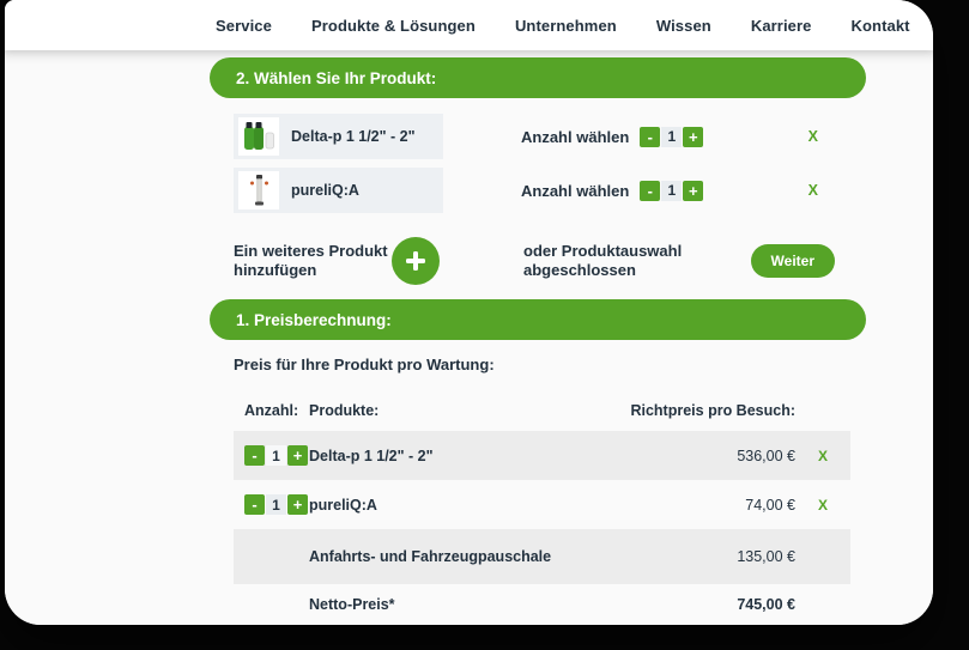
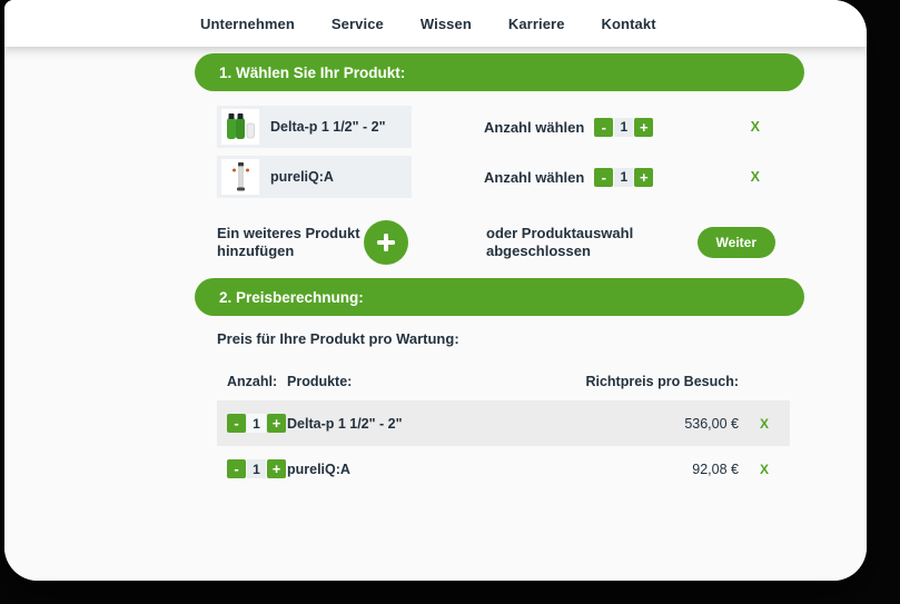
- Service
+ Unternehmen
- Produkte & Lösungen
- Unternehmen
+ Service
  Wissen
  Karriere
  Kontakt
- 2. Wählen Sie Ihr Produkt:
+ 1. Wählen Sie Ihr Produkt:
  Delta-p 1 1/2" - 2"
  Anzahl wählen
  -
  1
  +
  X
  pureliQ:A
  Anzahl wählen
  -
  1
  +
  X
  Ein weiteres Produkt hinzufügen
  oder Produktauswahl abgeschlossen
  Weiter
- 1. Preisberechnung:
+ 2. Preisberechnung:
  Preis für Ihre Produkt pro Wartung:
  Anzahl:
  Produkte:
  Richtpreis pro Besuch:
  -
  1
  +
  Delta-p 1 1/2" - 2"
  536,00 €
  X
  -
  1
  +
  pureliQ:A
- 74,00 €
+ 92,08 €
  X
- Anfahrts- und Fahrzeugpauschale
- 135,00 €
- Netto-Preis*
- 745,00 €
